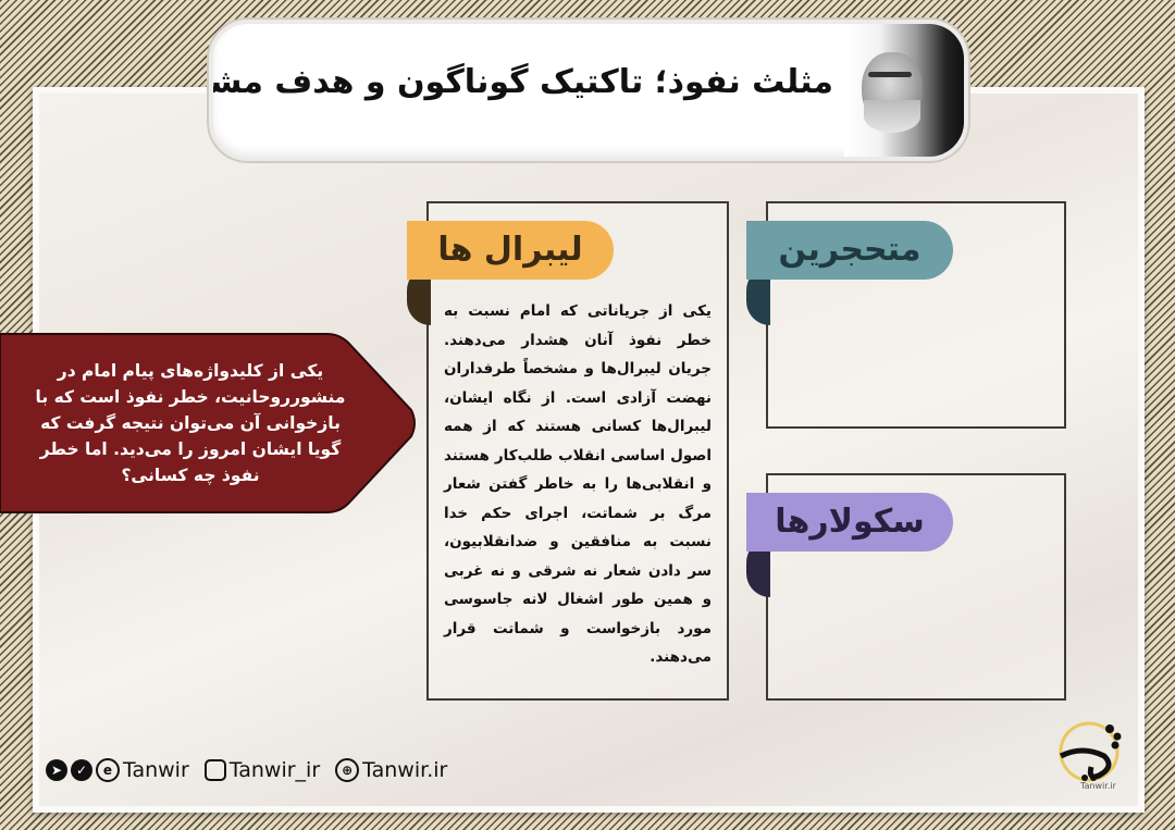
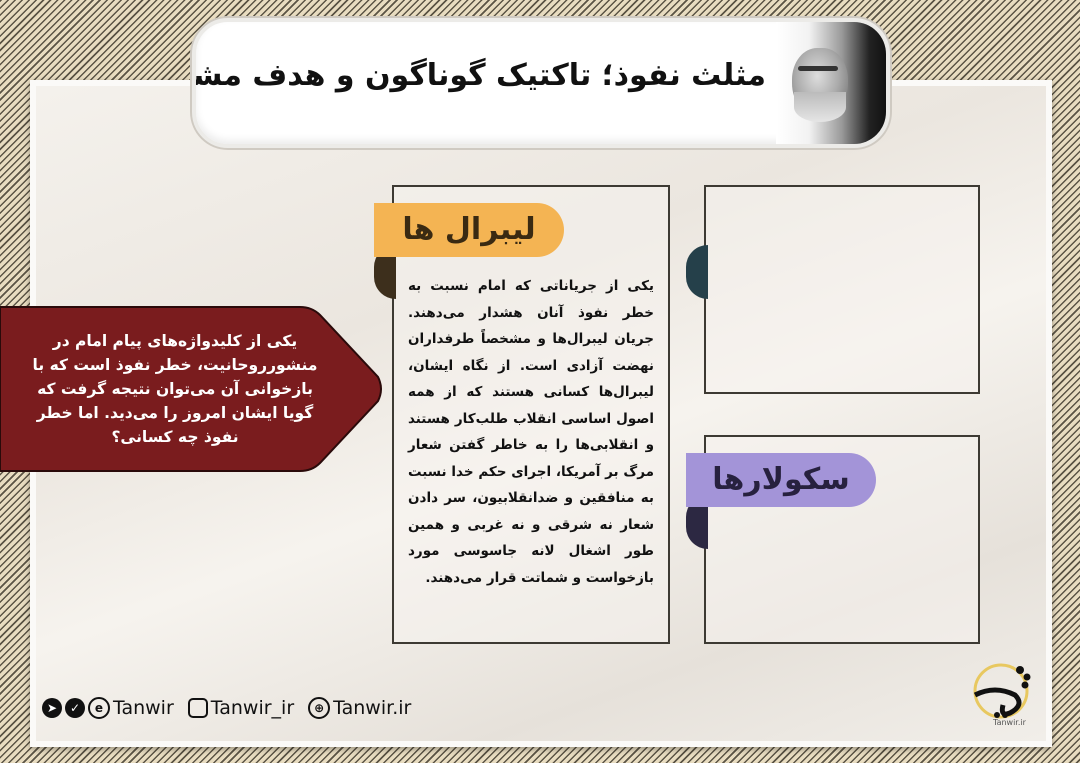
  مثلث نفوذ؛ تاکتیک گوناگون و هدف مش
  یکی از کلیدواژه‌های پیام امام در منشورروحانیت، خطر نفوذ است که با بازخوانی آن می‌توان نتیجه گرفت که گویا ایشان امروز را می‌دید. اما خطر نفوذ چه کسانی؟
- متحجرین
  سکولارها
  لیبرال ها
- یکی از جریاناتی که امام نسبت به خطر نفوذ آنان هشدار می‌دهند. جریان لیبرال‌ها و مشخصاً طرفداران نهضت آزادی است. از نگاه ایشان، لیبرال‌ها کسانی هستند که از همه اصول اساسی انقلاب طلب‌کار هستند و انقلابی‌ها را به خاطر گفتن شعار مرگ بر شماتت، اجرای حکم خدا نسبت به منافقین و ضدانقلابیون، سر دادن شعار نه شرقی و نه غربی و همین طور اشغال لانه جاسوسی مورد بازخواست و شماتت قرار می‌دهند.
+ یکی از جریاناتی که امام نسبت به خطر نفوذ آنان هشدار می‌دهند. جریان لیبرال‌ها و مشخصاً طرفداران نهضت آزادی است. از نگاه ایشان، لیبرال‌ها کسانی هستند که از همه اصول اساسی انقلاب طلب‌کار هستند و انقلابی‌ها را به خاطر گفتن شعار مرگ بر آمریکا، اجرای حکم خدا نسبت به منافقین و ضدانقلابیون، سر دادن شعار نه شرقی و نه غربی و همین طور اشغال لانه جاسوسی مورد بازخواست و شماتت قرار می‌دهند.
  ➤
  ✓
  e
  Tanwir
  Tanwir_ir
  ⊕
  Tanwir.ir
  Tanwir.ir
